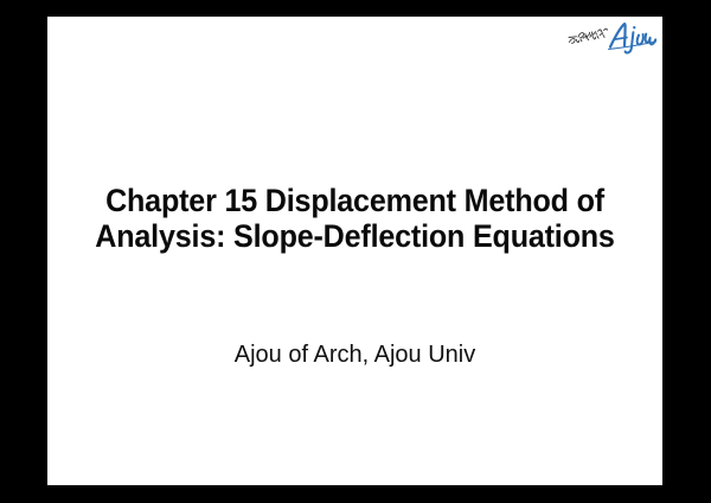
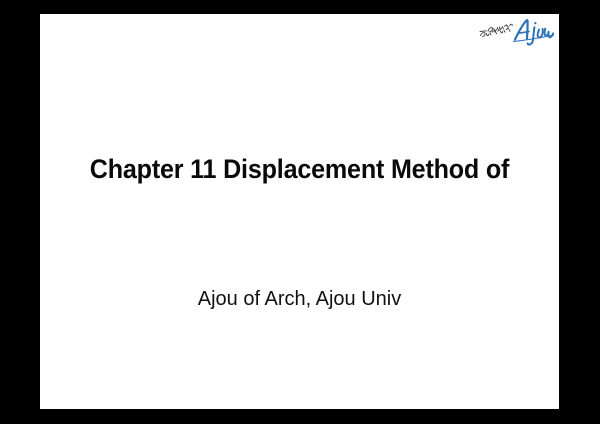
- Chapter 15 Displacement Method of
+ Chapter 11 Displacement Method of
- Analysis: Slope-Deflection Equations
  Ajou of Arch, Ajou Univ
